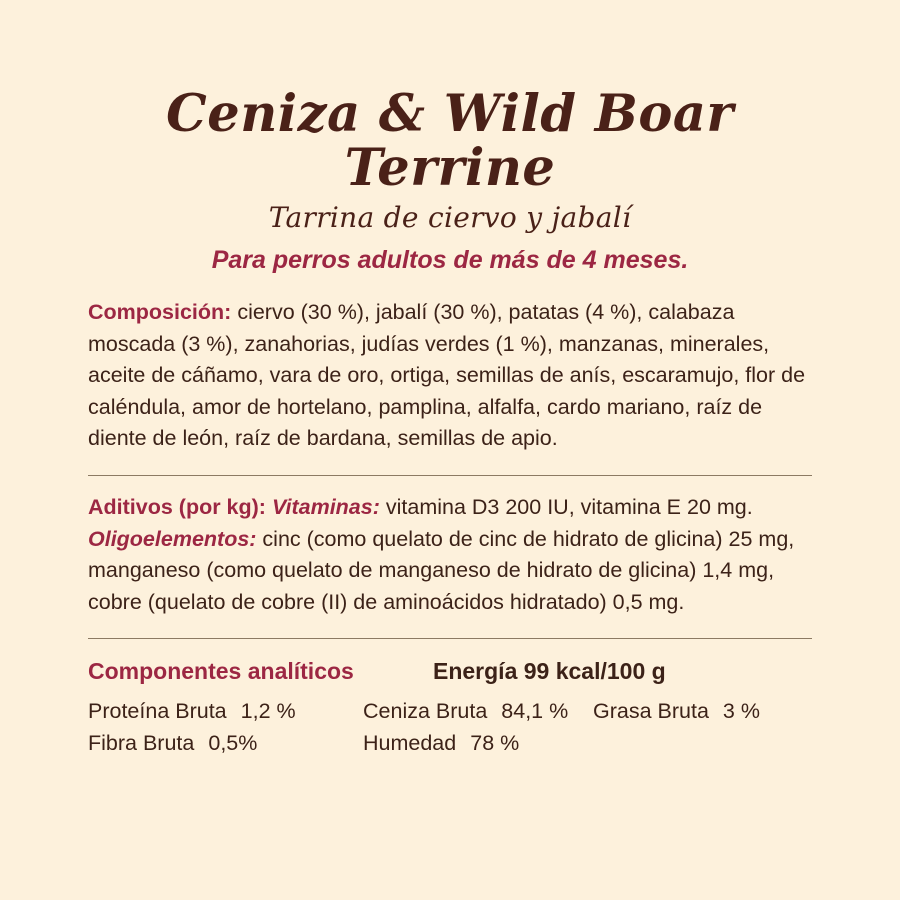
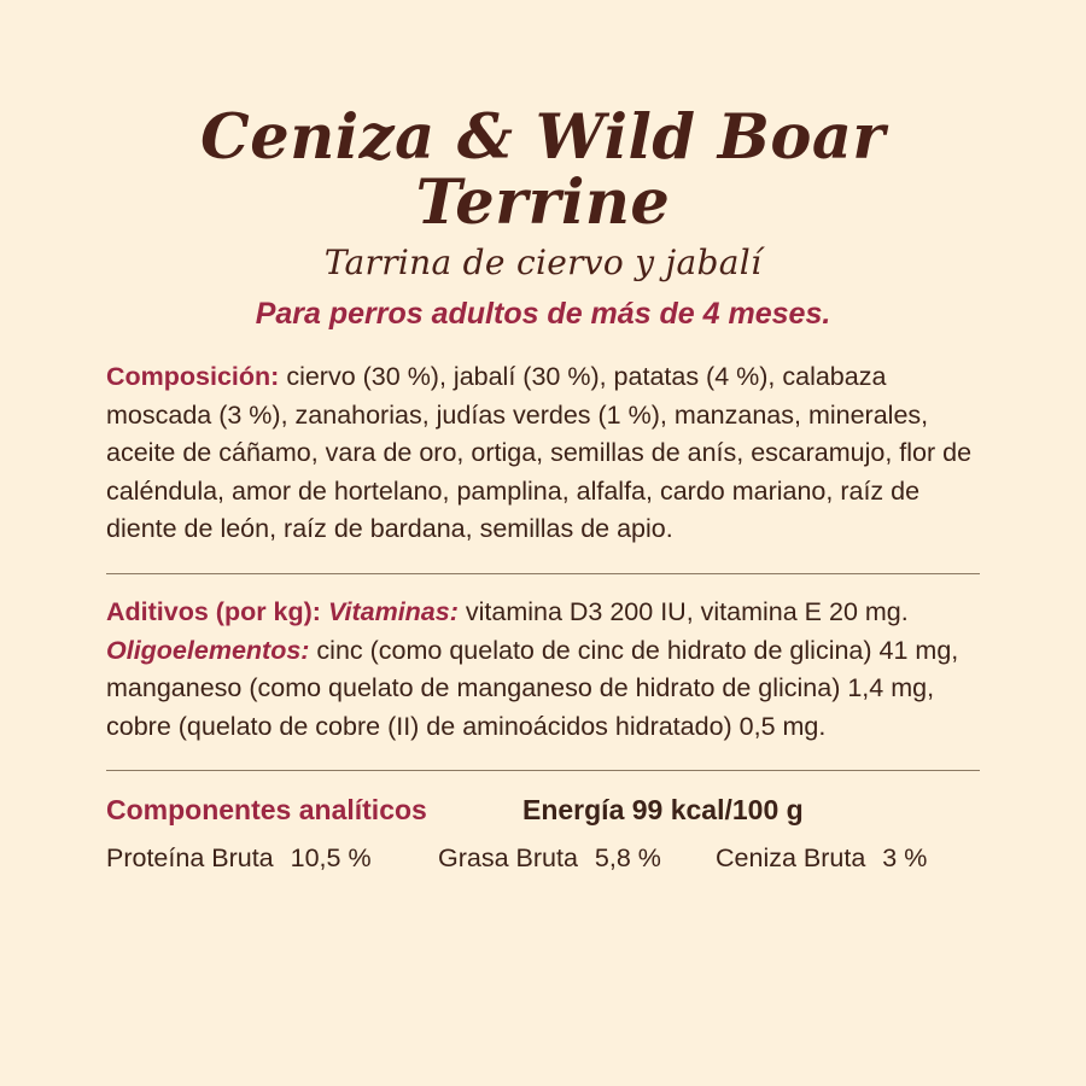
  Ceniza & Wild Boar Terrine
  Tarrina de ciervo y jabalí
  Para perros adultos de más de 4 meses.
  Composición: ciervo (30 %), jabalí (30 %), patatas (4 %), calabaza moscada (3 %), zanahorias, judías verdes (1 %), manzanas, minerales, aceite de cáñamo, vara de oro, ortiga, semillas de anís, escaramujo, flor de caléndula, amor de hortelano, pamplina, alfalfa, cardo mariano, raíz de diente de león, raíz de bardana, semillas de apio.
- Aditivos (por kg): Vitaminas: vitamina D3 200 IU, vitamina E 20 mg. Oligoelementos: cinc (como quelato de cinc de hidrato de glicina) 25 mg, manganeso (como quelato de manganeso de hidrato de glicina) 1,4 mg, cobre (quelato de cobre (II) de aminoácidos hidratado) 0,5 mg.
+ Aditivos (por kg): Vitaminas: vitamina D3 200 IU, vitamina E 20 mg. Oligoelementos: cinc (como quelato de cinc de hidrato de glicina) 41 mg, manganeso (como quelato de manganeso de hidrato de glicina) 1,4 mg, cobre (quelato de cobre (II) de aminoácidos hidratado) 0,5 mg.
  Componentes analíticos
  Energía 99 kcal/100 g
  Proteína Bruta
- 1,2 %
+ 10,5 %
- Ceniza Bruta
+ Grasa Bruta
- 84,1 %
+ 5,8 %
- Grasa Bruta
+ Ceniza Bruta
  3 %
- Fibra Bruta
- 0,5%
- Humedad
- 78 %
